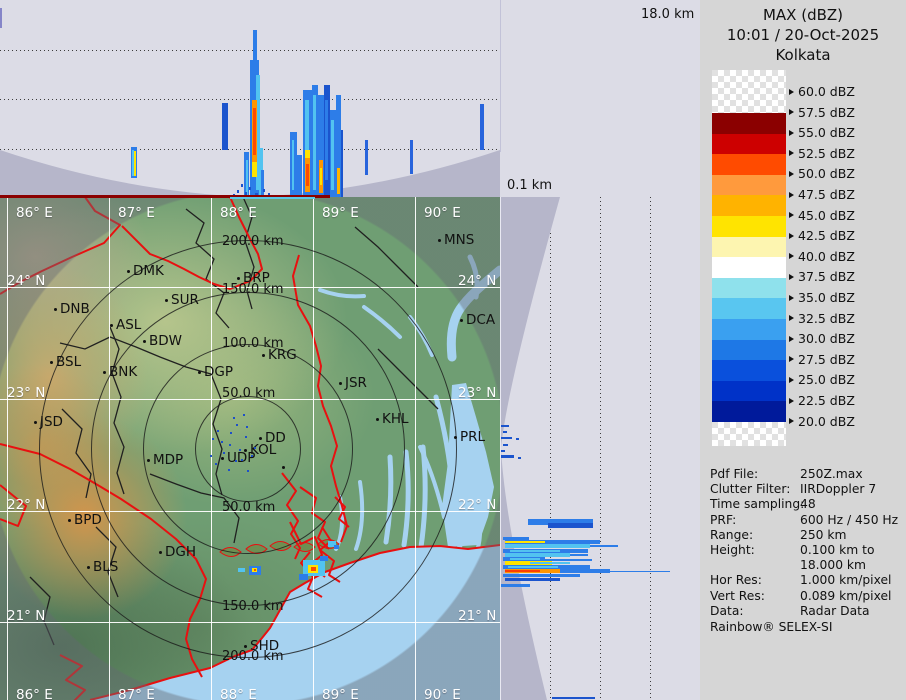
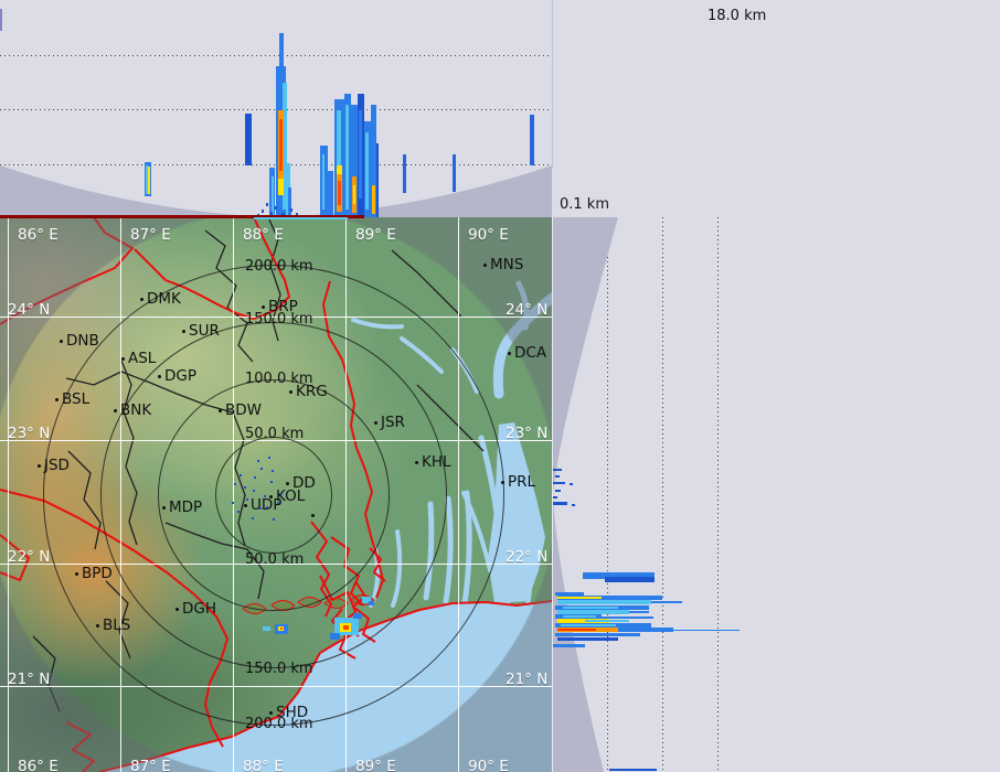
  18.0 km
  0.1 km
  86° E
  86° E
  87° E
  87° E
  88° E
  88° E
  89° E
  89° E
  90° E
  90° E
  24° N
  24° N
  23° N
  23° N
  22° N
  22° N
  21° N
  21° N
  200.0 km
  150.0 km
  100.0 km
  50.0 km
  50.0 km
  150.0 km
  200.0 km
  DMK
  BRP
  SUR
  DNB
  DCA
  ASL
- BDW
+ DGP
  KRG
  BSL
  BNK
- DGP
+ BDW
  JSR
  KHL
  MNS
  PRL
  DD
  KOL
  UDP
  MDP
  BPD
  DGH
  BLS
  JSD
  SHD
- MAX (dBZ)
- 10:01 / 20-Oct-2025
- Kolkata
- 60.0 dBZ
- 57.5 dBZ
- 55.0 dBZ
- 52.5 dBZ
- 50.0 dBZ
- 47.5 dBZ
- 45.0 dBZ
- 42.5 dBZ
- 40.0 dBZ
- 37.5 dBZ
- 35.0 dBZ
- 32.5 dBZ
- 30.0 dBZ
- 27.5 dBZ
- 25.0 dBZ
- 22.5 dBZ
- 20.0 dBZ
- Pdf File:
- 250Z.max
- Clutter Filter:
- IIRDoppler 7
- Time sampling:
- 48
- PRF:
- 600 Hz / 450 Hz
- Range:
- 250 km
- Height:
- 0.100 km to
- 18.000 km
- Hor Res:
- 1.000 km/pixel
- Vert Res:
- 0.089 km/pixel
- Data:
- Radar Data
- Rainbow® SELEX-SI
